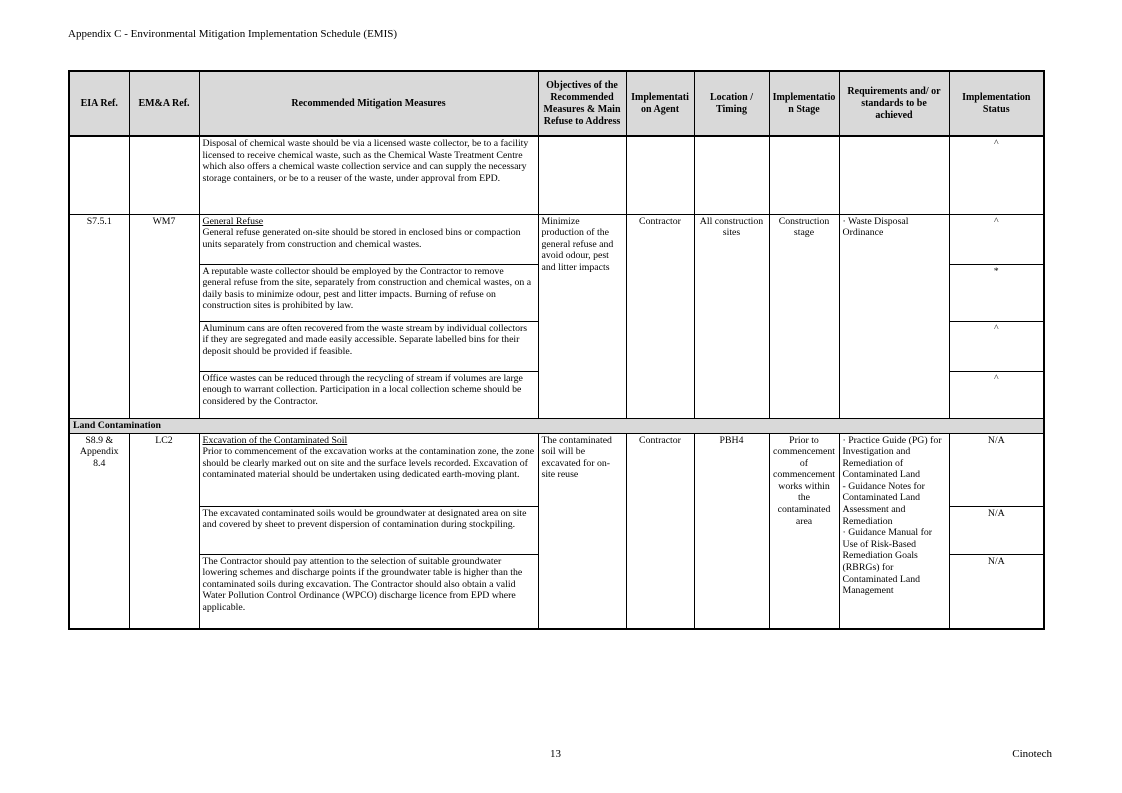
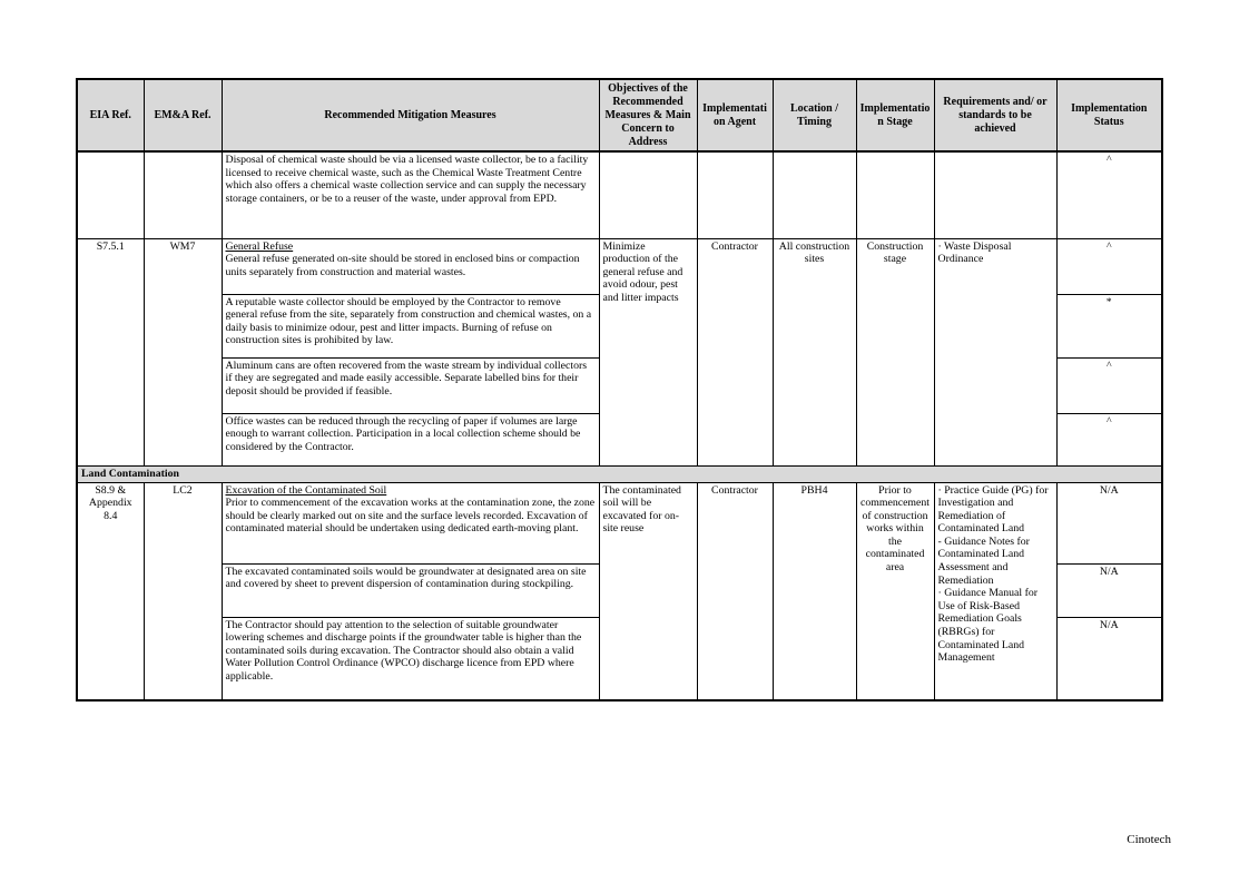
- Appendix C - Environmental Mitigation Implementation Schedule (EMIS)
- EIA Ref.	EM&A Ref.	Recommended Mitigation Measures	Objectives of the Recommended Measures & Main Refuse to Address	Implementation Agent	Location / Timing	Implementation Stage	Requirements and/ or standards to be achieved	Implementation Status
+ EIA Ref.	EM&A Ref.	Recommended Mitigation Measures	Objectives of the Recommended Measures & Main Concern to Address	Implementation Agent	Location / Timing	Implementation Stage	Requirements and/ or standards to be achieved	Implementation Status
  		Disposal of chemical waste should be via a licensed waste collector, be to a facility licensed to receive chemical waste, such as the Chemical Waste Treatment Centre which also offers a chemical waste collection service and can supply the necessary storage containers, or be to a reuser of the waste, under approval from EPD.						^
- S7.5.1	WM7	General Refuse General refuse generated on-site should be stored in enclosed bins or compaction units separately from construction and chemical wastes.	Minimize production of the general refuse and avoid odour, pest and litter impacts	Contractor	All construction sites	Construction stage	· Waste Disposal Ordinance	^
+ S7.5.1	WM7	General Refuse General refuse generated on-site should be stored in enclosed bins or compaction units separately from construction and material wastes.	Minimize production of the general refuse and avoid odour, pest and litter impacts	Contractor	All construction sites	Construction stage	· Waste Disposal Ordinance	^
  A reputable waste collector should be employed by the Contractor to remove general refuse from the site, separately from construction and chemical wastes, on a daily basis to minimize odour, pest and litter impacts. Burning of refuse on construction sites is prohibited by law.	*
  Aluminum cans are often recovered from the waste stream by individual collectors if they are segregated and made easily accessible. Separate labelled bins for their deposit should be provided if feasible.	^
- Office wastes can be reduced through the recycling of stream if volumes are large enough to warrant collection. Participation in a local collection scheme should be considered by the Contractor.	^
+ Office wastes can be reduced through the recycling of paper if volumes are large enough to warrant collection. Participation in a local collection scheme should be considered by the Contractor.	^
  Land Contamination
- S8.9 & Appendix 8.4	LC2	Excavation of the Contaminated Soil Prior to commencement of the excavation works at the contamination zone, the zone should be clearly marked out on site and the surface levels recorded. Excavation of contaminated material should be undertaken using dedicated earth-moving plant.	The contaminated soil will be excavated for on-site reuse	Contractor	PBH4	Prior to commencement of commencement works within the contaminated area	· Practice Guide (PG) for Investigation and Remediation of Contaminated Land - Guidance Notes for Contaminated Land Assessment and Remediation · Guidance Manual for Use of Risk-Based Remediation Goals (RBRGs) for Contaminated Land Management	N/A
+ S8.9 & Appendix 8.4	LC2	Excavation of the Contaminated Soil Prior to commencement of the excavation works at the contamination zone, the zone should be clearly marked out on site and the surface levels recorded. Excavation of contaminated material should be undertaken using dedicated earth-moving plant.	The contaminated soil will be excavated for on-site reuse	Contractor	PBH4	Prior to commencement of construction works within the contaminated area	· Practice Guide (PG) for Investigation and Remediation of Contaminated Land - Guidance Notes for Contaminated Land Assessment and Remediation · Guidance Manual for Use of Risk-Based Remediation Goals (RBRGs) for Contaminated Land Management	N/A
  The excavated contaminated soils would be groundwater at designated area on site and covered by sheet to prevent dispersion of contamination during stockpiling.	N/A
  The Contractor should pay attention to the selection of suitable groundwater lowering schemes and discharge points if the groundwater table is higher than the contaminated soils during excavation. The Contractor should also obtain a valid Water Pollution Control Ordinance (WPCO) discharge licence from EPD where applicable.	N/A
- 13
  Cinotech
